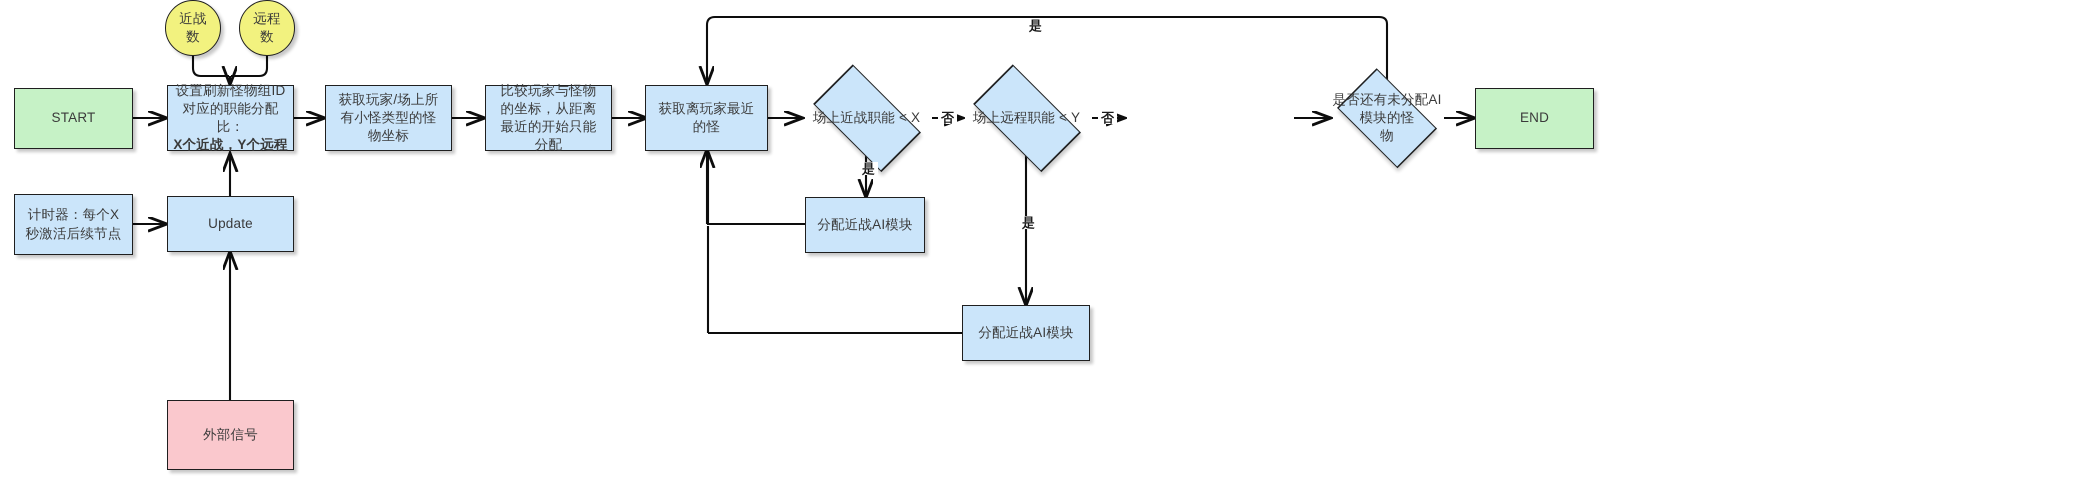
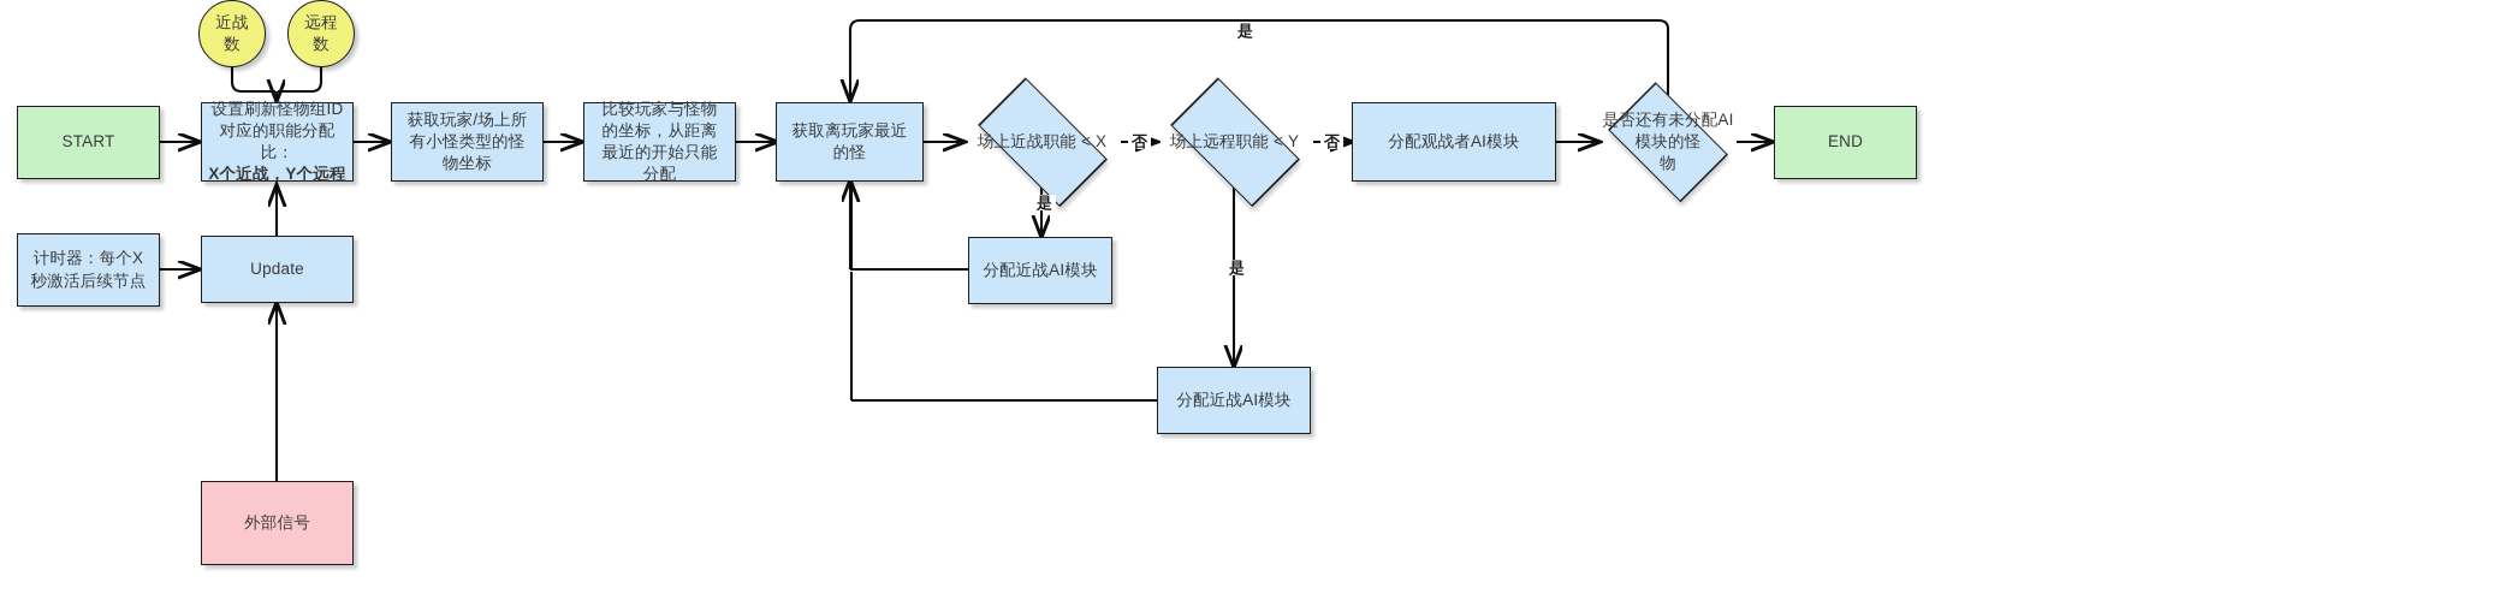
  START
  近战数
  远程数
  设置刷新怪物组ID
  对应的职能分配比：
  X个近战，Y个远程
  计时器：每个X秒激活后续节点
  Update
  外部信号
  获取玩家/场上所有小怪类型的怪物坐标
  比较玩家与怪物的坐标，从距离最近的开始只能分配
  获取离玩家最近的怪
  场上近战职能 < X
  场上远程职能 < Y
  分配近战AI模块
  分配近战AI模块
+ 分配观战者AI模块
  是否还有未分配AI模块的怪
  物
  END
  是
  否
  否
  是
  是
